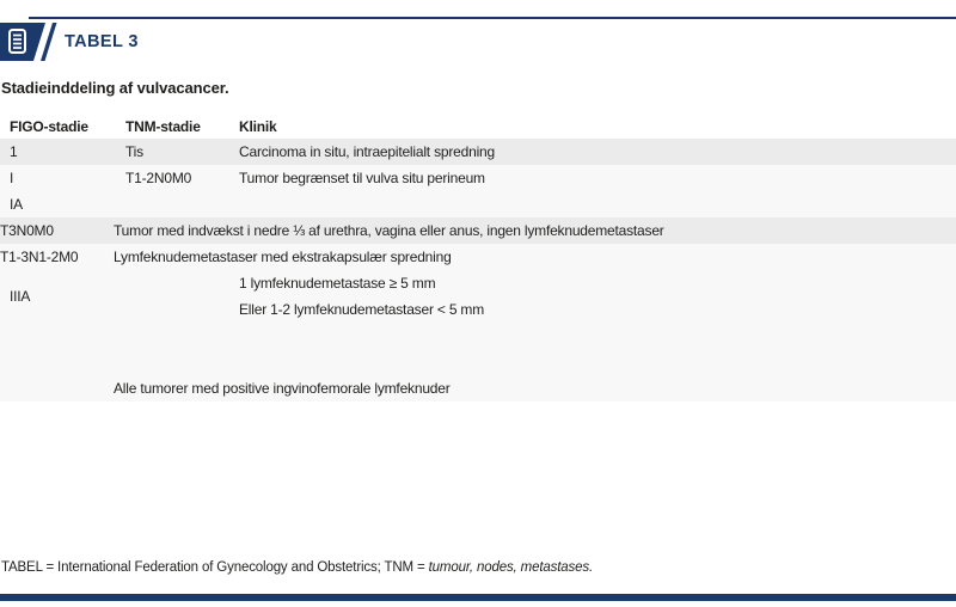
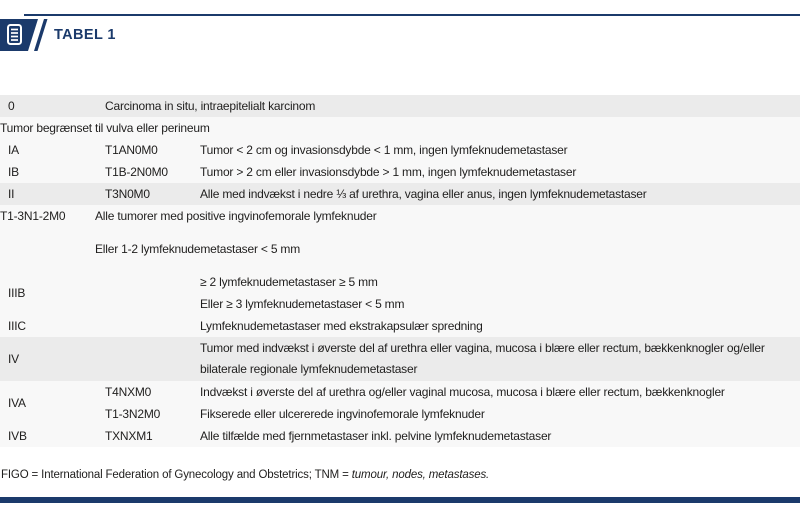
- TABEL 3
+ TABEL 1
- Stadieinddeling af vulvacancer.
- FIGO-stadie
- TNM-stadie
- Klinik
- 1
+ 0
- Tis
- Carcinoma in situ, intraepitelialt spredning
+ Carcinoma in situ, intraepitelialt karcinom
- I
- T1-2N0M0
- Tumor begrænset til vulva situ perineum
+ Tumor begrænset til vulva eller perineum
  IA
+ T1AN0M0
+ Tumor < 2 cm og invasionsdybde < 1 mm, ingen lymfeknudemetastaser
+ IB
+ T1B-2N0M0
+ Tumor > 2 cm eller invasionsdybde > 1 mm, ingen lymfeknudemetastaser
+ II
  T3N0M0
- Tumor med indvækst i nedre ⅓ af urethra, vagina eller anus, ingen lymfeknudemetastaser
+ Alle med indvækst i nedre ⅓ af urethra, vagina eller anus, ingen lymfeknudemetastaser
  T1-3N1-2M0
- Lymfeknudemetastaser med ekstrakapsulær spredning
+ Alle tumorer med positive ingvinofemorale lymfeknuder
- IIIA
- 1 lymfeknudemetastase ≥ 5 mm
  Eller 1-2 lymfeknudemetastaser < 5 mm
+ IIIB
+ ≥ 2 lymfeknudemetastaser ≥ 5 mm
+ Eller ≥ 3 lymfeknudemetastaser < 5 mm
+ IIIC
- Alle tumorer med positive ingvinofemorale lymfeknuder
+ Lymfeknudemetastaser med ekstrakapsulær spredning
+ IV
+ Tumor med indvækst i øverste del af urethra eller vagina, mucosa i blære eller rectum, bækkenknogler og/eller bilaterale regionale lymfeknudemetastaser
+ IVA
+ T4NXM0
+ T1-3N2M0
+ Indvækst i øverste del af urethra og/eller vaginal mucosa, mucosa i blære eller rectum, bækkenknogler
+ Fikserede eller ulcererede ingvinofemorale lymfeknuder
+ IVB
+ TXNXM1
+ Alle tilfælde med fjernmetastaser inkl. pelvine lymfeknudemetastaser
- TABEL = International Federation of Gynecology and Obstetrics; TNM = tumour, nodes, metastases.
+ FIGO = International Federation of Gynecology and Obstetrics; TNM = tumour, nodes, metastases.
